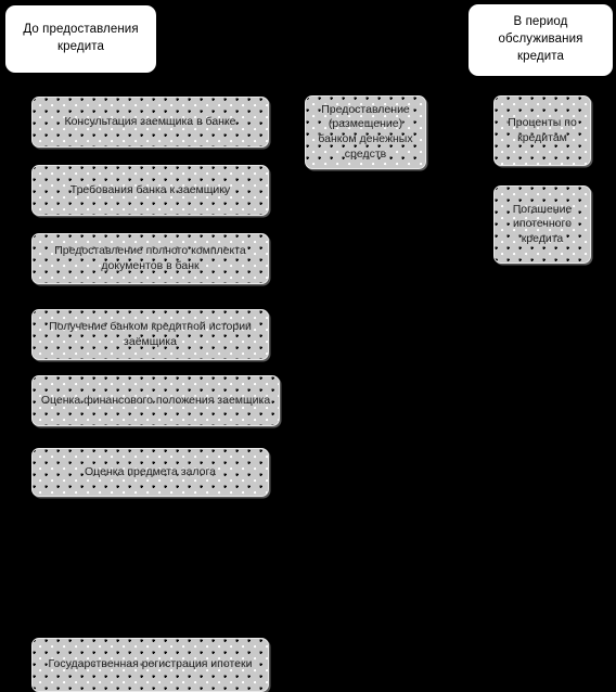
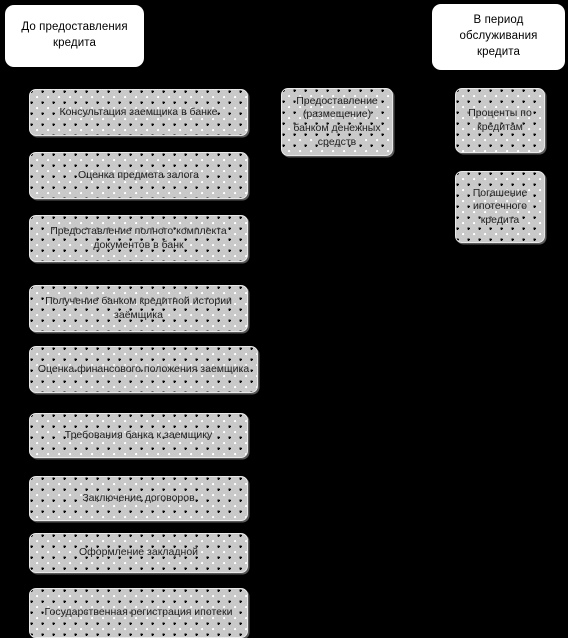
  До предоставления кредита
  В период обслуживания кредита
  Консультация заемщика в банке
- Требования банка к заемщику
+ Оценка предмета залога
  Предоставление полного комплекта документов в банк
  Получение банком кредитной истории заёмщика
  Оценка финансового положения заемщика
- Оценка предмета залога
+ Требования банка к заемщику
+ Заключение договоров
+ Оформление закладной
  Государственная регистрация ипотеки
  Предоставление (размещение) банком денежных средств
  Проценты по кредитам
  Погашение ипотечного кредита
